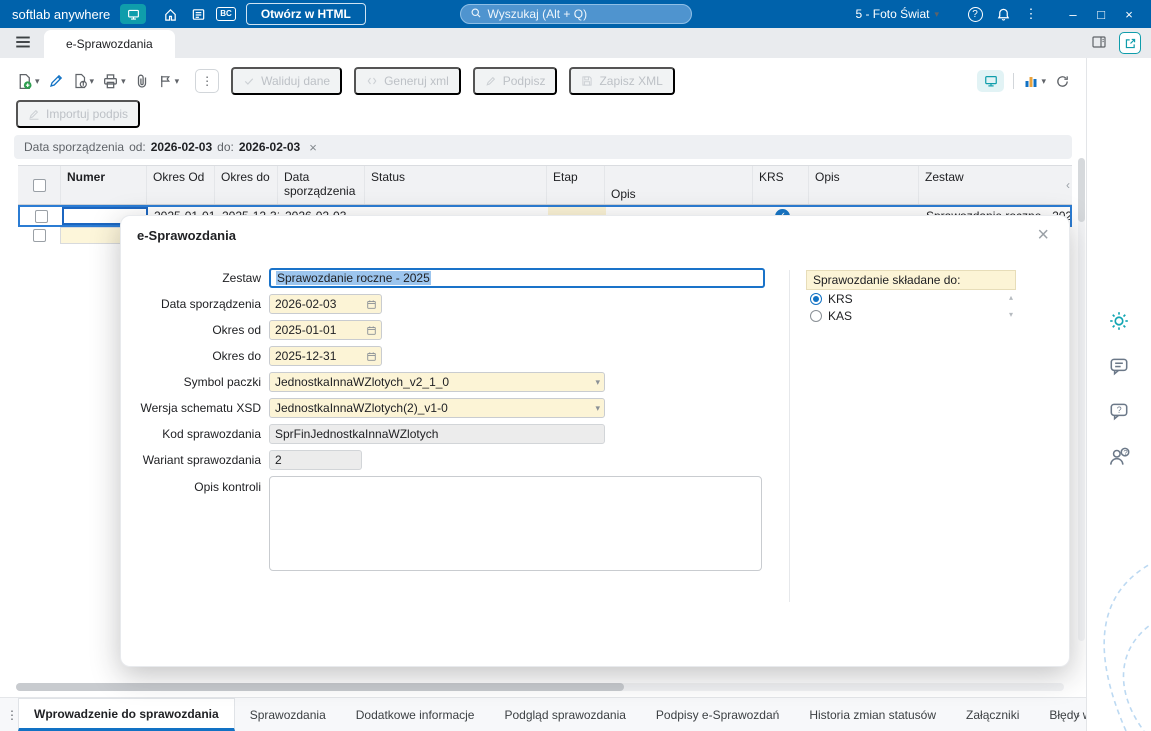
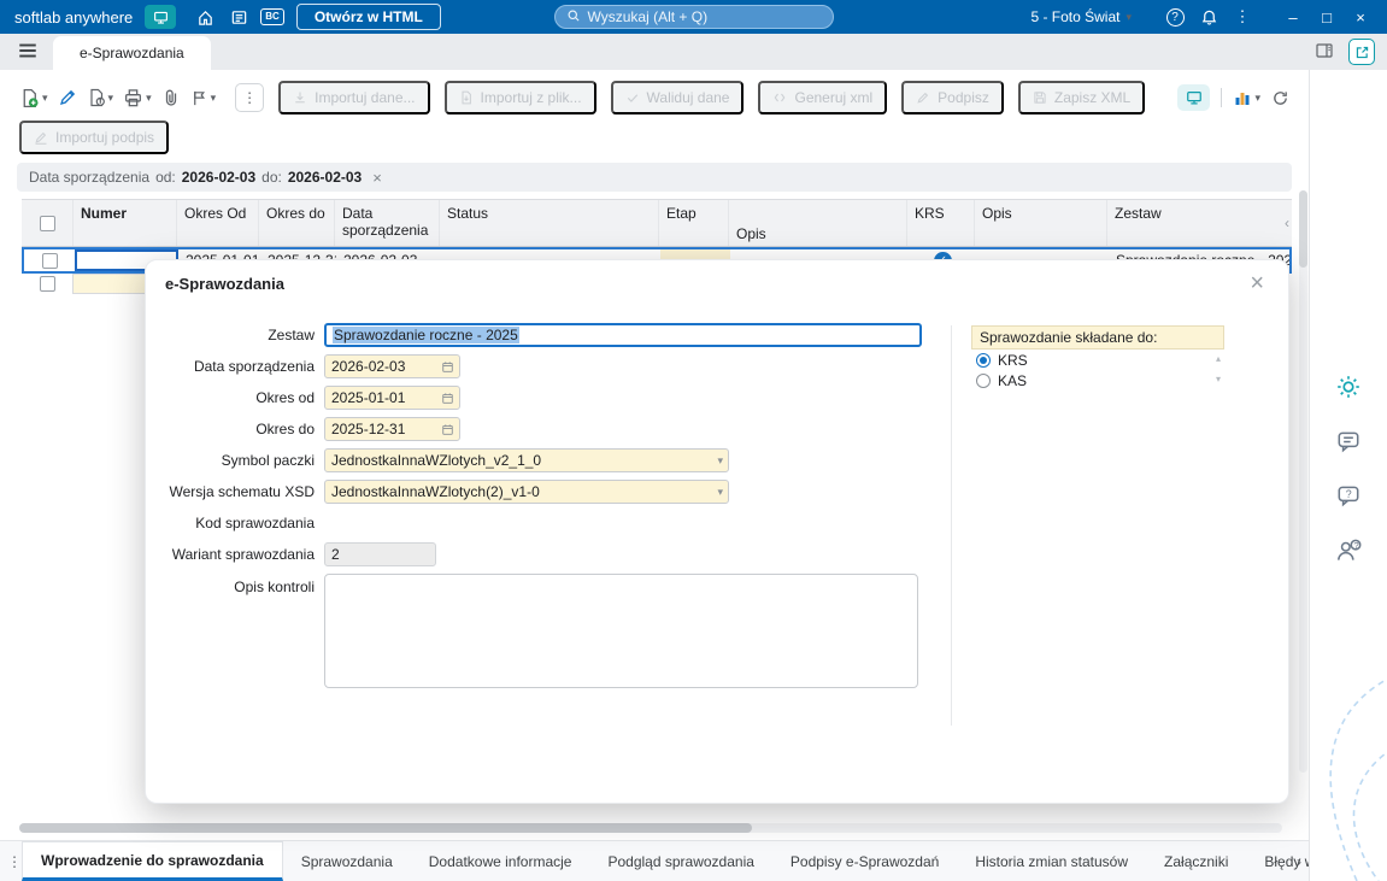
  softlab anywhere
  BC
  Otwórz w HTML
  Wyszukaj (Alt + Q)
  5 - Foto Świat
  ▾
  ?
  ⋮
  –
  □
  ×
  e-Sprawozdania
  ▾
  ▾
  ▾
  ▾
  ⋮
+ Importuj dane...
+ Importuj z plik...
  Waliduj dane
  Generuj xml
  Podpisz
  Zapisz XML
  ▾
  Importuj podpis
  Data sporządzenia
  od:
  2026-02-03
  do:
  2026-02-03
  ×
  Numer
  Okres Od
  Okres do
  Data sporządzenia
  Status
  Etap
  Opis
  KRS
  Opis
  Zestaw
  ‹
  ⋮
  Wprowadzenie do sprawozdania
  Sprawozdania
  Dodatkowe informacje
  Podgląd sprawozdania
  Podpisy e-Sprawozdań
  Historia zmian statusów
  Załączniki
  Błędy
  ›
  e-Sprawozdania
  ×
  Zestaw
  Sprawozdanie roczne - 2025
  Data sporządzenia
  2026-02-03
  Okres od
  2025-01-01
  Okres do
  2025-12-31
  Symbol paczki
  JednostkaInnaWZlotych_v2_1_0
  ▾
  Wersja schematu XSD
  JednostkaInnaWZlotych(2)_v1-0
  ▾
  Kod sprawozdania
- SprFinJednostkaInnaWZlotych
  Wariant sprawozdania
  2
  Opis kontroli
  Sprawozdanie składane do:
  KRS
  ▴
  KAS
  ▾
  ?
  ?
